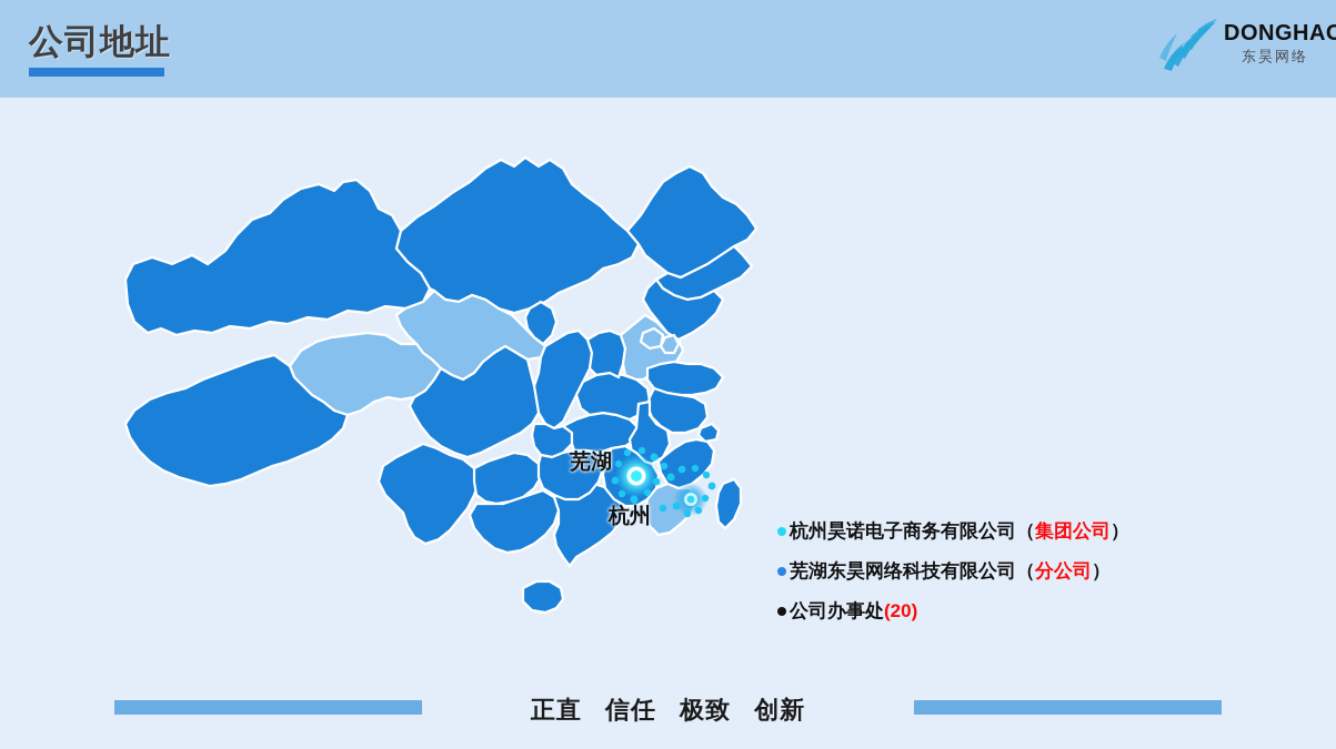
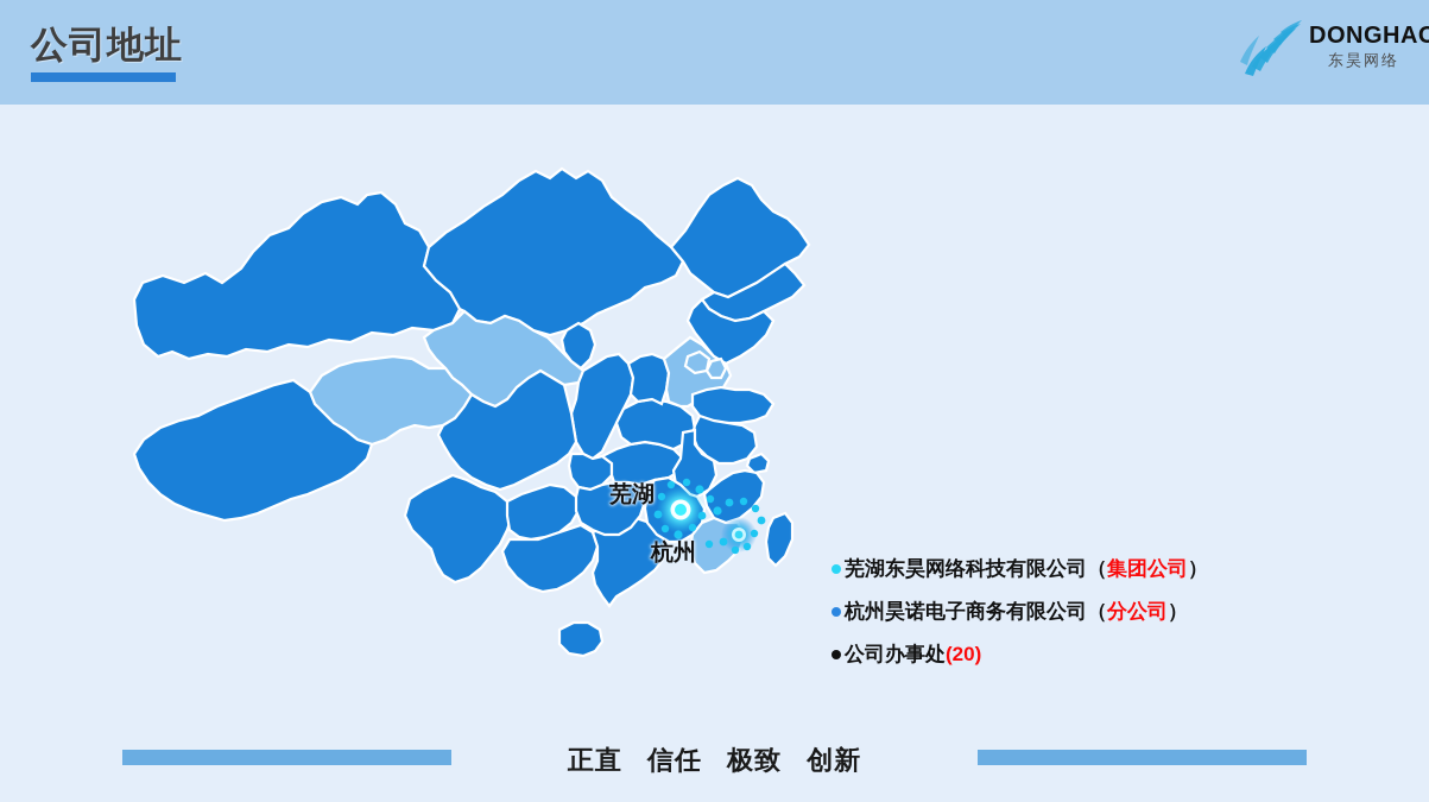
  公司地址
  DONGHAO
  东昊网络
  芜湖
  杭州
- 杭州昊诺电子商务有限公司
+ 芜湖东昊网络科技有限公司
  （
  集团公司
  ）
- 芜湖东昊网络科技有限公司
+ 杭州昊诺电子商务有限公司
  （
  分公司
  ）
  公司办事处
  (20)
  正直 信任 极致 创新
